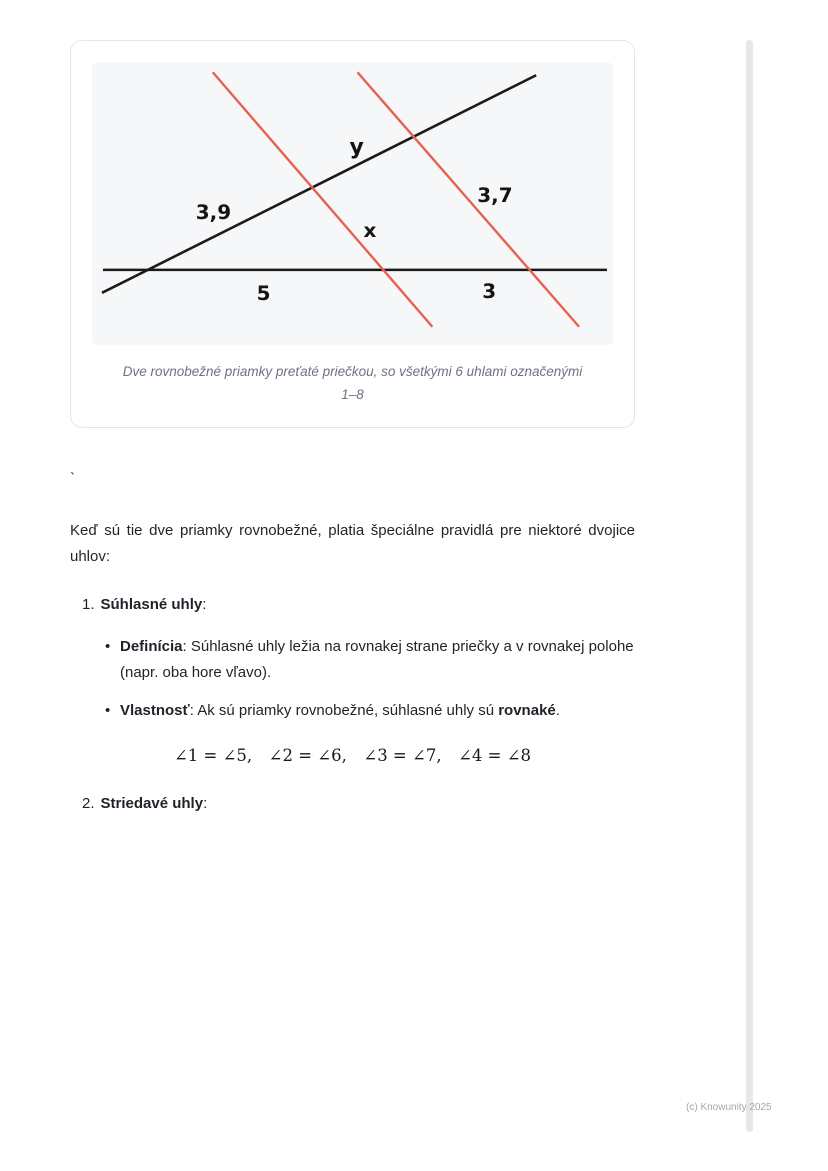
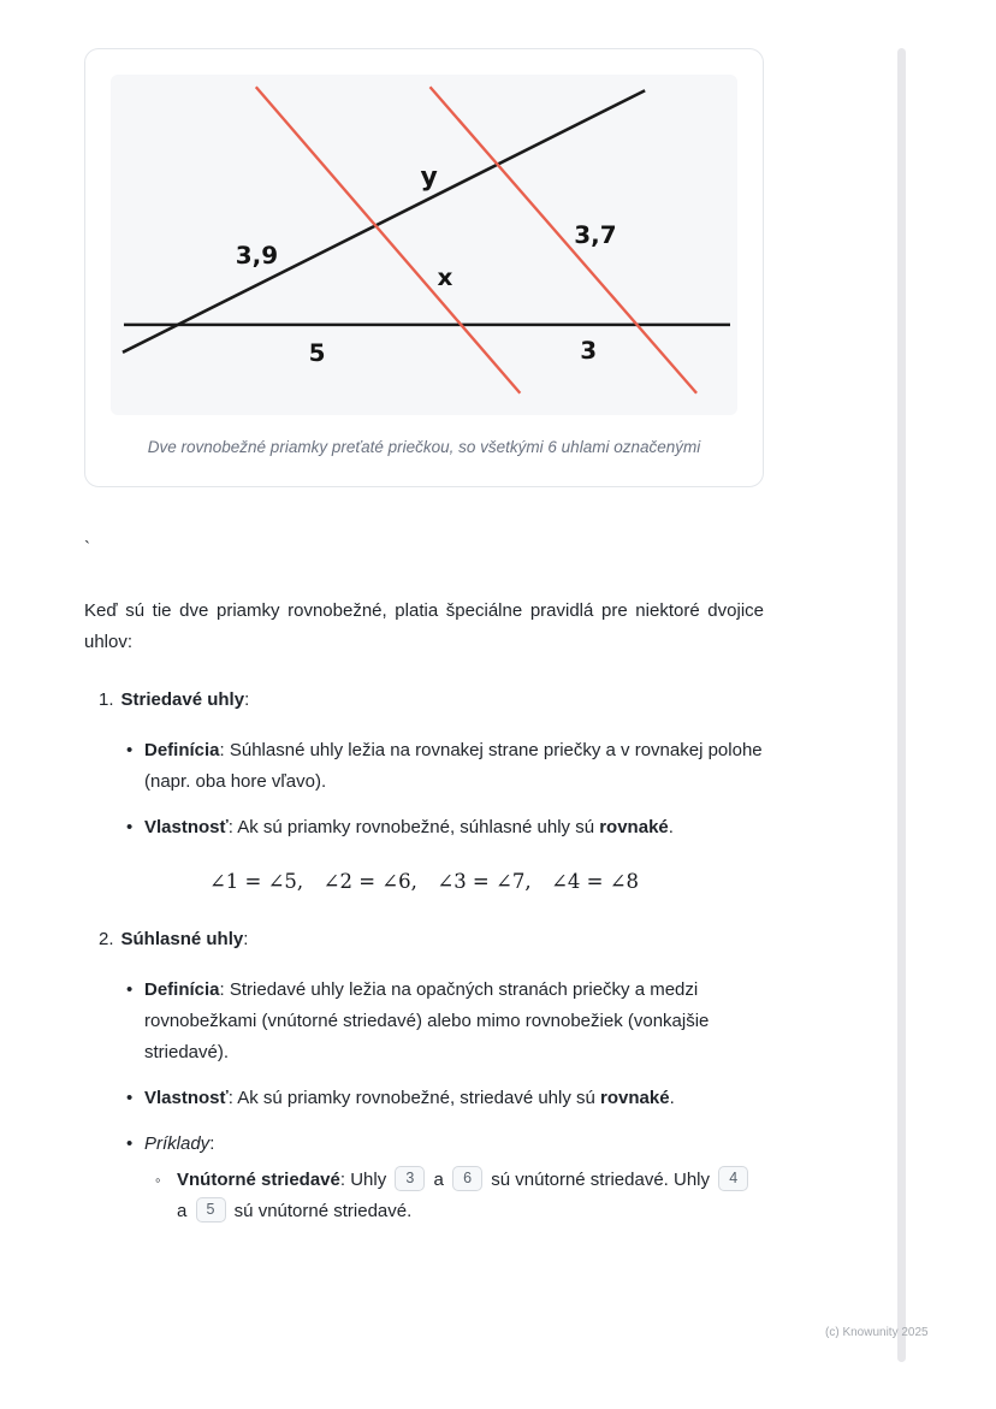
  y
  3,9
  x
  3,7
  5
  3
  Dve rovnobežné priamky preťaté priečkou, so všetkými 6 uhlami označenými
- 1–8
  `
  Keď sú tie dve priamky rovnobežné, platia špeciálne pravidlá pre niektoré dvojice uhlov:
  1.
- Súhlasné uhly:
+ Striedavé uhly:
  Definícia: Súhlasné uhly ležia na rovnakej strane priečky a v rovnakej polohe (napr. oba hore vľavo).
  Vlastnosť: Ak sú priamky rovnobežné, súhlasné uhly sú rovnaké.
  ∠1 = ∠5, ∠2 = ∠6, ∠3 = ∠7, ∠4 = ∠8
  2.
- Striedavé uhly:
+ Súhlasné uhly:
+ Definícia: Striedavé uhly ležia na opačných stranách priečky a medzi rovnobežkami (vnútorné striedavé) alebo mimo rovnobežiek (vonkajšie striedavé).
+ Vlastnosť: Ak sú priamky rovnobežné, striedavé uhly sú rovnaké.
+ Príklady:
+ Vnútorné striedavé: Uhly 3 a 6 sú vnútorné striedavé. Uhly 4 a 5 sú vnútorné striedavé.
  (c) Knowunity 2025
